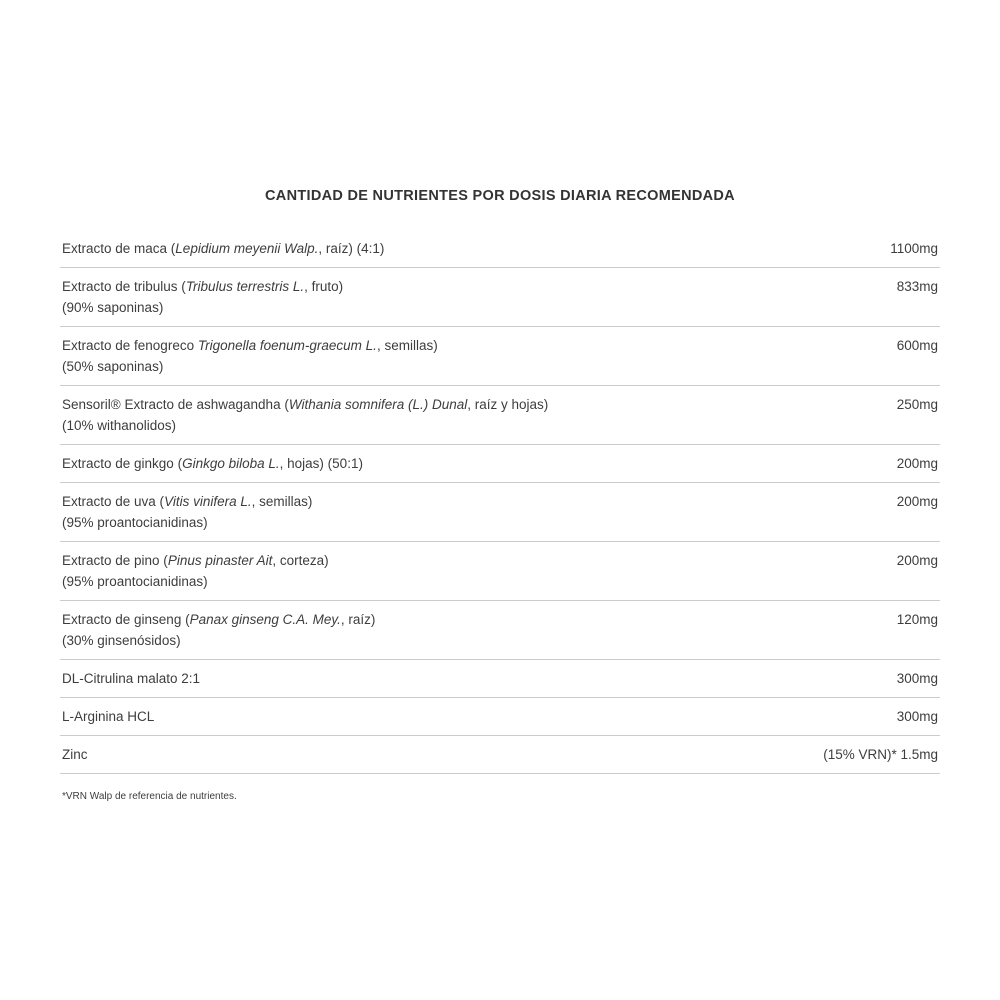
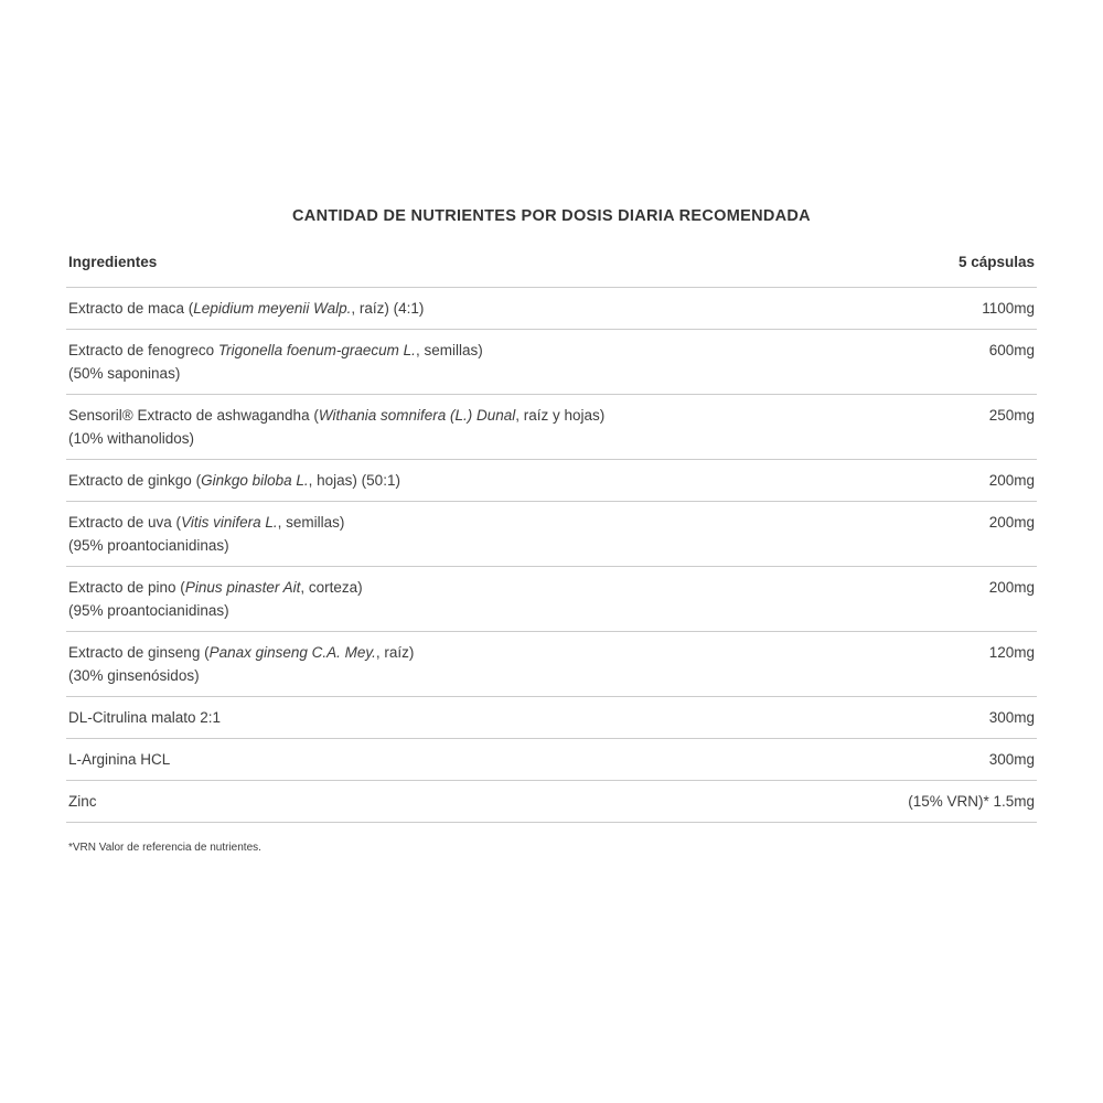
  CANTIDAD DE NUTRIENTES POR DOSIS DIARIA RECOMENDADA
+ Ingredientes
+ 5 cápsulas
  Extracto de maca (Lepidium meyenii Walp., raíz) (4:1)
  1100mg
- Extracto de tribulus (Tribulus terrestris L., fruto)
- (90% saponinas)
- 833mg
  Extracto de fenogreco Trigonella foenum-graecum L., semillas)
  (50% saponinas)
  600mg
  Sensoril® Extracto de ashwagandha (Withania somnifera (L.) Dunal, raíz y hojas)
  (10% withanolidos)
  250mg
  Extracto de ginkgo (Ginkgo biloba L., hojas) (50:1)
  200mg
  Extracto de uva (Vitis vinifera L., semillas)
  (95% proantocianidinas)
  200mg
  Extracto de pino (Pinus pinaster Ait, corteza)
  (95% proantocianidinas)
  200mg
  Extracto de ginseng (Panax ginseng C.A. Mey., raíz)
  (30% ginsenósidos)
  120mg
  DL-Citrulina malato 2:1
  300mg
  L-Arginina HCL
  300mg
  Zinc
  (15% VRN)* 1.5mg
- *VRN Walp de referencia de nutrientes.
+ *VRN Valor de referencia de nutrientes.
